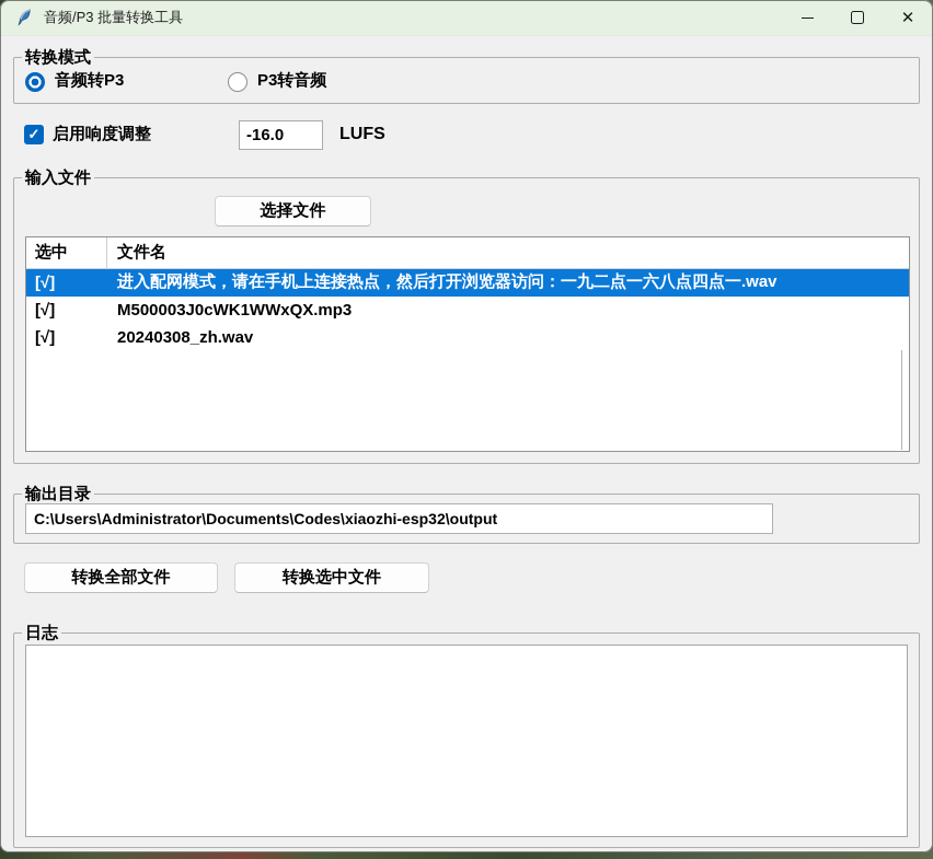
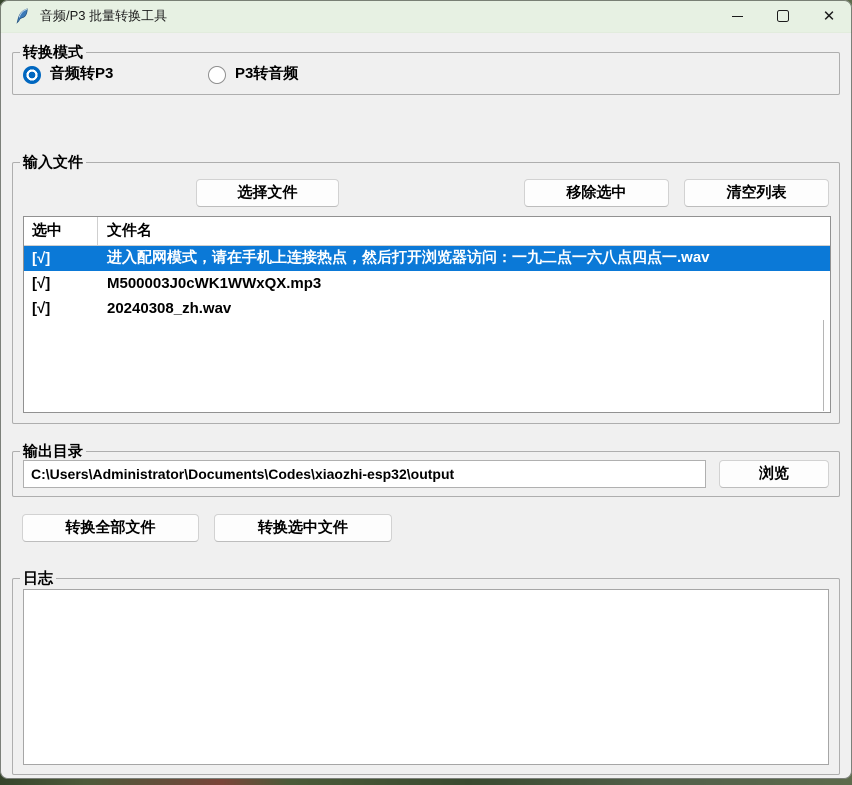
  音频/P3 批量转换工具
  ✕
  转换模式
  音频转P3
  P3转音频
- ✓
- 启用响度调整
- -16.0
- LUFS
  输入文件
  选择文件
+ 移除选中
+ 清空列表
  选中
  文件名
  [√]
  进入配网模式，请在手机上连接热点，然后打开浏览器访问：一九二点一六八点四点一.wav
  [√]
  M500003J0cWK1WWxQX.mp3
  [√]
  20240308_zh.wav
  输出目录
  C:\Users\Administrator\Documents\Codes\xiaozhi-esp32\output
+ 浏览
  转换全部文件
  转换选中文件
  日志
